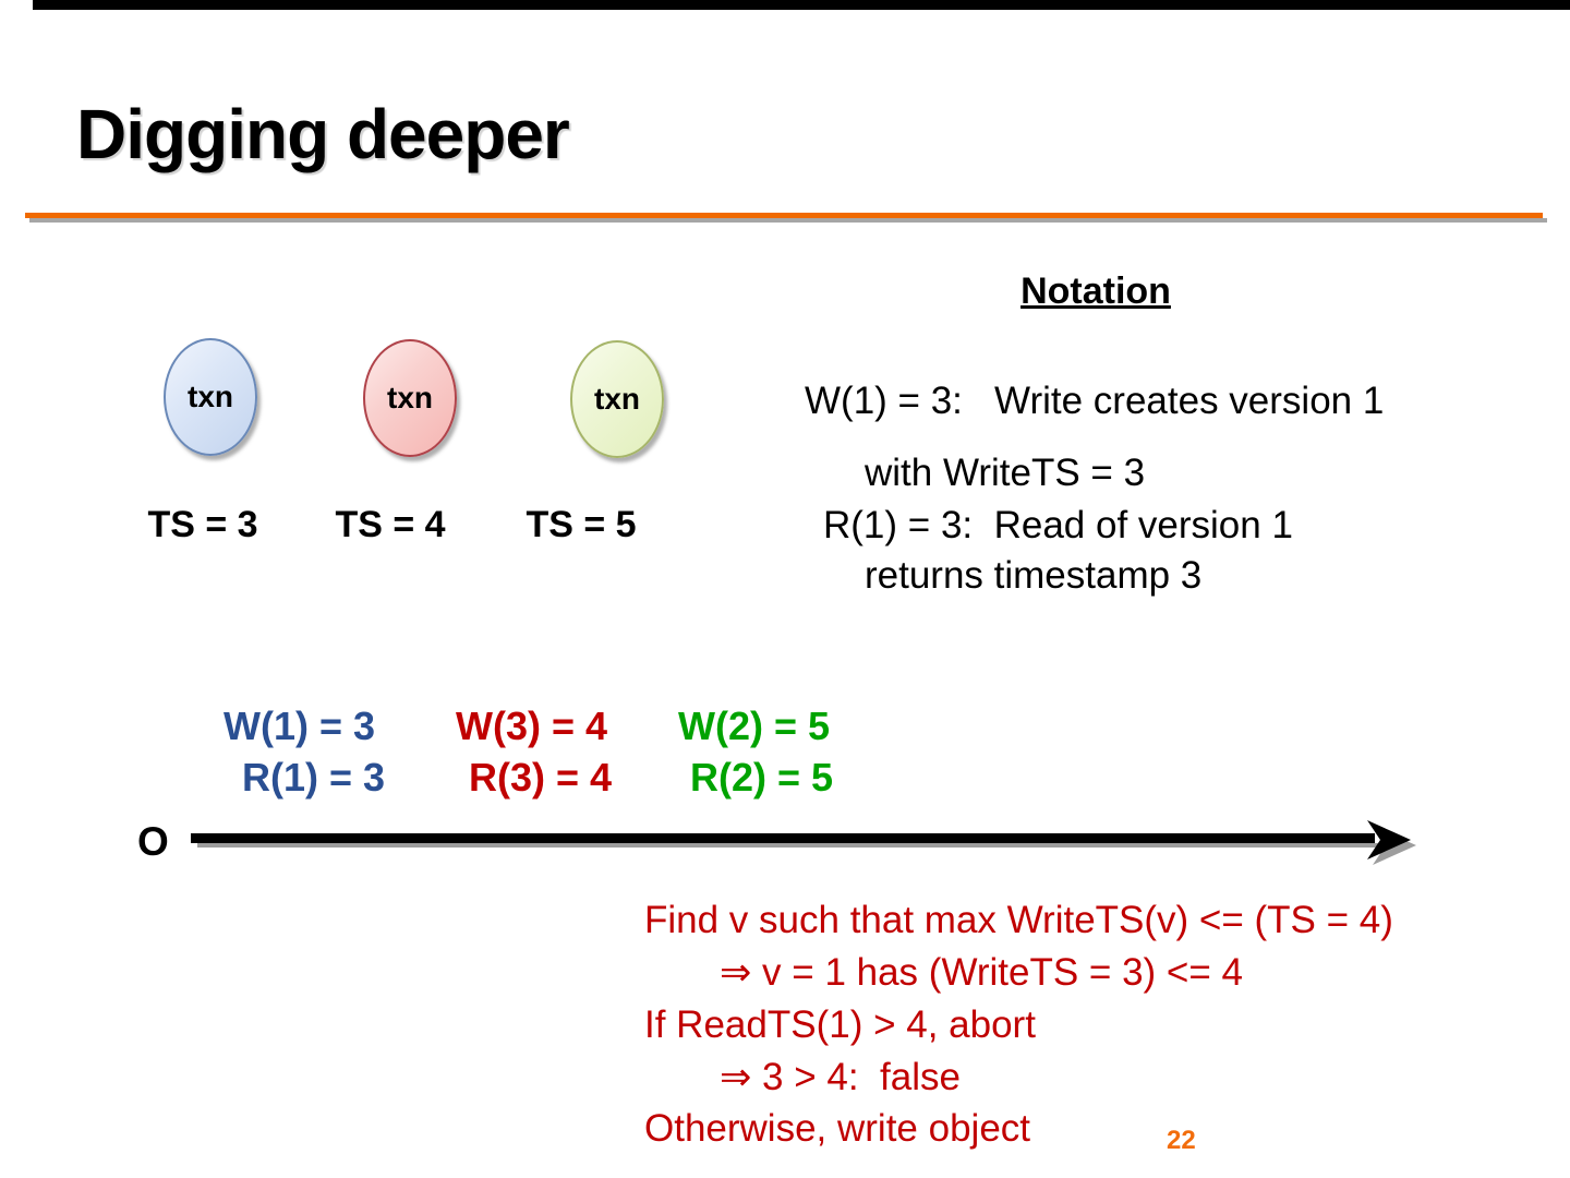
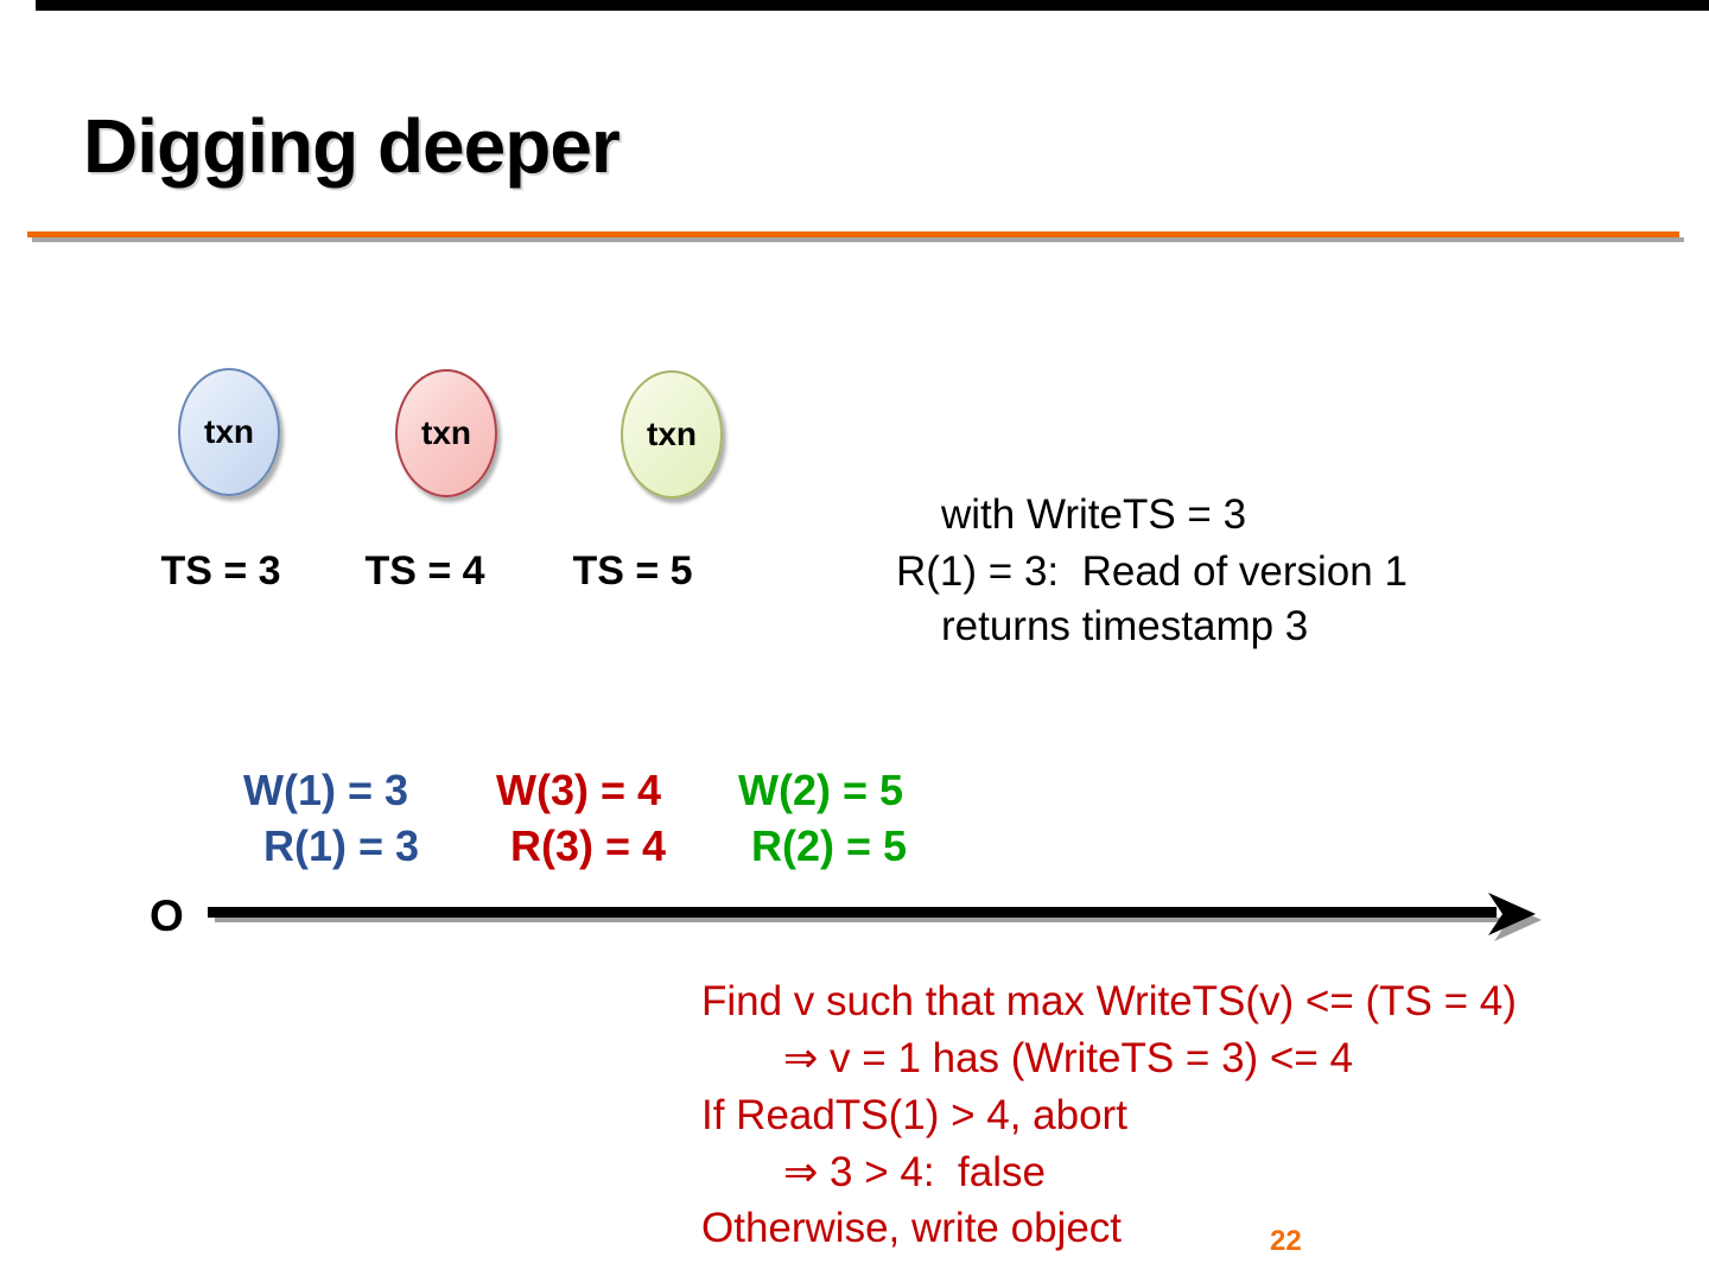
  Digging deeper
  txn
  txn
  txn
  TS = 3
  TS = 4
  TS = 5
- Notation
- W(1) = 3: Write creates version 1
  with WriteTS = 3
  R(1) = 3: Read of version 1
  returns timestamp 3
  W(1) = 3
  W(3) = 4
  W(2) = 5
  R(1) = 3
  R(3) = 4
  R(2) = 5
  O
  Find v such that max WriteTS(v) <= (TS = 4)
  ⇒ v = 1 has (WriteTS = 3) <= 4
  If ReadTS(1) > 4, abort
  ⇒ 3 > 4: false
  Otherwise, write object
  22
